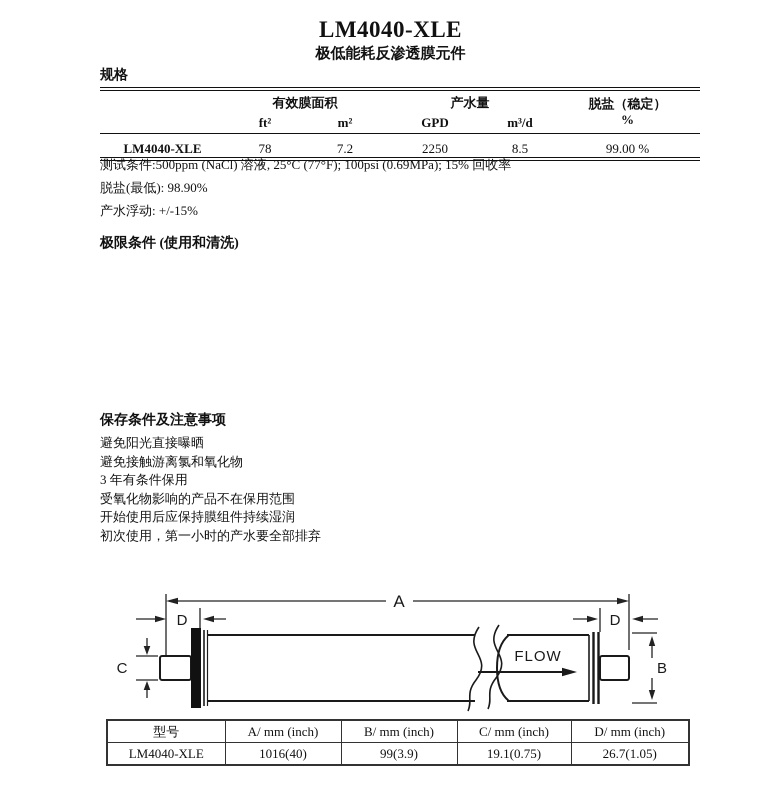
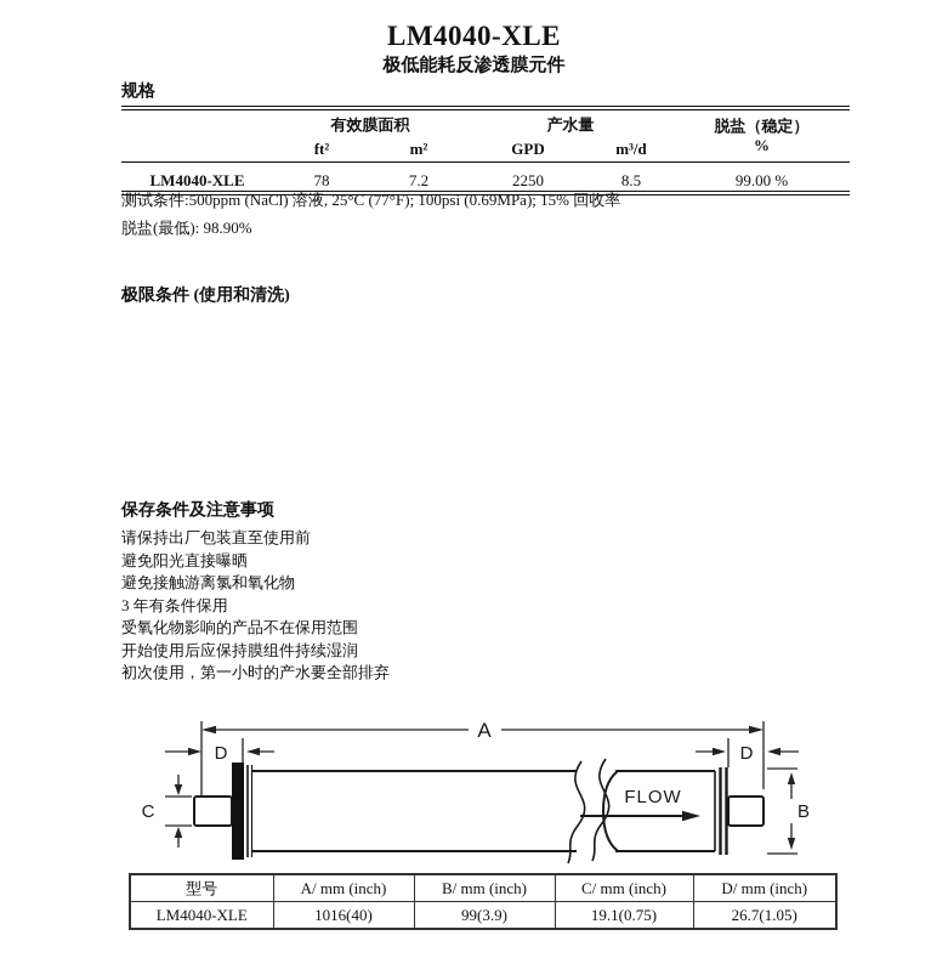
  LM4040-XLE
  极低能耗反渗透膜元件
  规格
  	有效膜面积	产水量	脱盐（稳定） %
  	ft²	m²	GPD	m³/d
  LM4040-XLE	78	7.2	2250	8.5	99.00 %
  测试条件:500ppm (NaCl) 溶液, 25°C (77°F); 100psi (0.69MPa); 15% 回收率
  脱盐(最低): 98.90%
- 产水浮动: +/-15%
  极限条件 (使用和清洗)
  保存条件及注意事项
+ 请保持出厂包装直至使用前
  避免阳光直接曝晒
  避免接触游离氯和氧化物
  3 年有条件保用
  受氧化物影响的产品不在保用范围
  开始使用后应保持膜组件持续湿润
  初次使用，第一小时的产水要全部排弃
  A
  D
  D
  C
  B
  FLOW
  型号	A/ mm (inch)	B/ mm (inch)	C/ mm (inch)	D/ mm (inch)
  LM4040-XLE	1016(40)	99(3.9)	19.1(0.75)	26.7(1.05)
